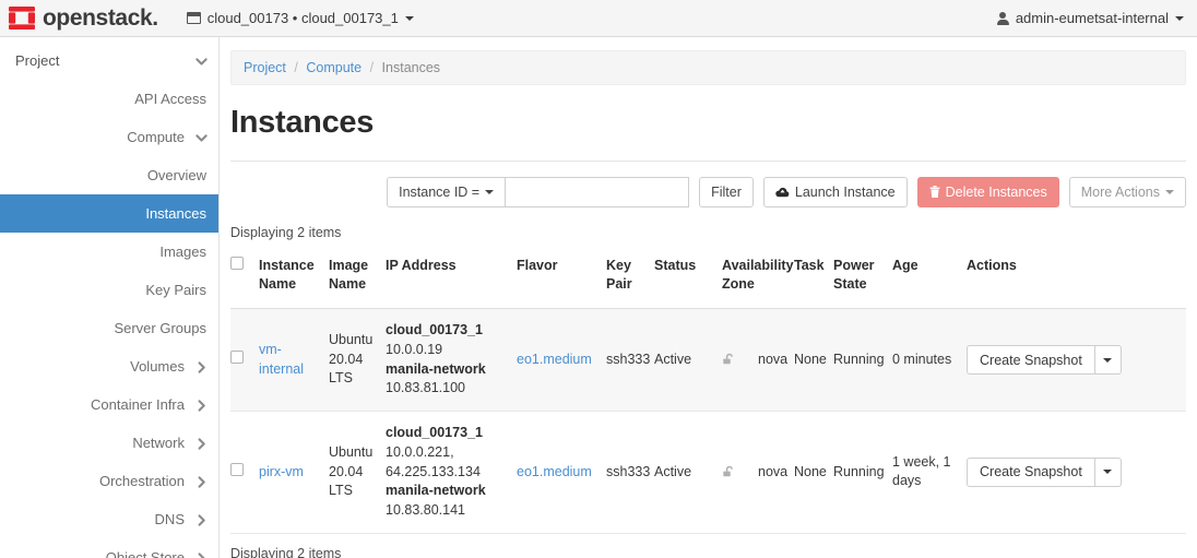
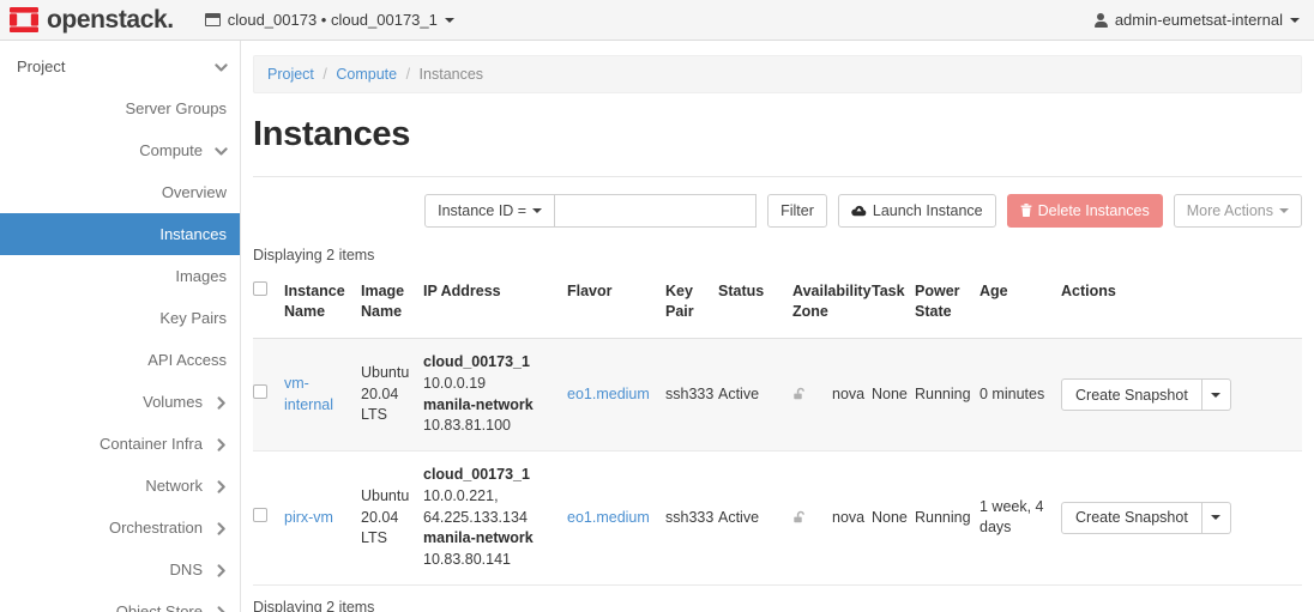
  openstack.
  cloud_00173 • cloud_00173_1
  admin-eumetsat-internal
  Project
- API Access
+ Server Groups
  Compute
  Overview
  Instances
  Images
  Key Pairs
- Server Groups
+ API Access
  Volumes
  Container Infra
  Network
  Orchestration
  DNS
  Project / Compute / Instances
  Instances
  Instance ID =
  Filter
  Launch Instance
  Delete Instances
  More Actions
  Displaying 2 items
  	Instance Name	Image Name	IP Address	Flavor	Key Pair	Status	Availability Zone	Task	Power State	Age	Actions
  	vm-internal	Ubuntu 20.04 LTS	cloud_00173_110.0.0.19manila-network10.83.81.100	eo1.medium	ssh333	Active		nova	None	Running	0 minutes	Create Snapshot
- 	pirx-vm	Ubuntu 20.04 LTS	cloud_00173_110.0.0.221, 64.225.133.134manila-network10.83.80.141	eo1.medium	ssh333	Active		nova	None	Running	1 week, 1 days	Create Snapshot
+ 	pirx-vm	Ubuntu 20.04 LTS	cloud_00173_110.0.0.221, 64.225.133.134manila-network10.83.80.141	eo1.medium	ssh333	Active		nova	None	Running	1 week, 4 days	Create Snapshot
  Displaying 2 items
